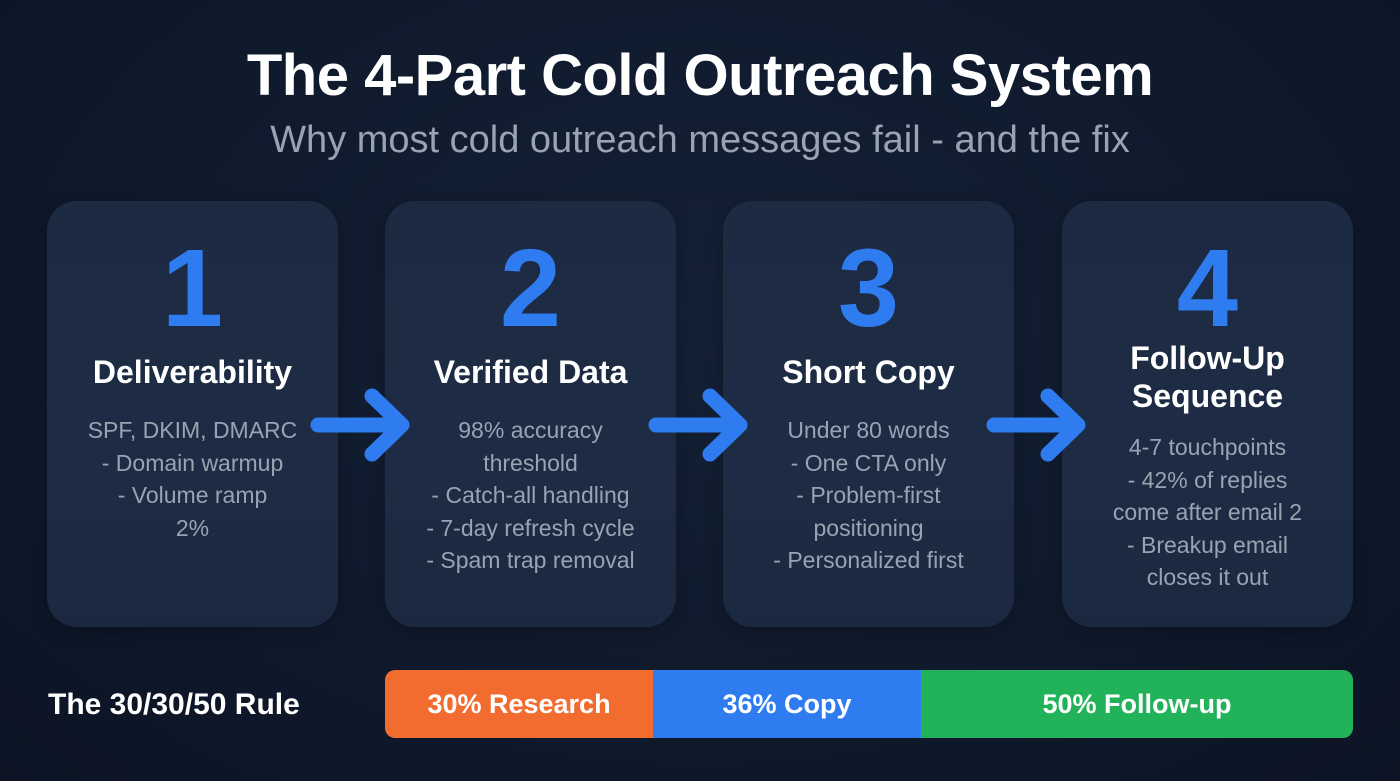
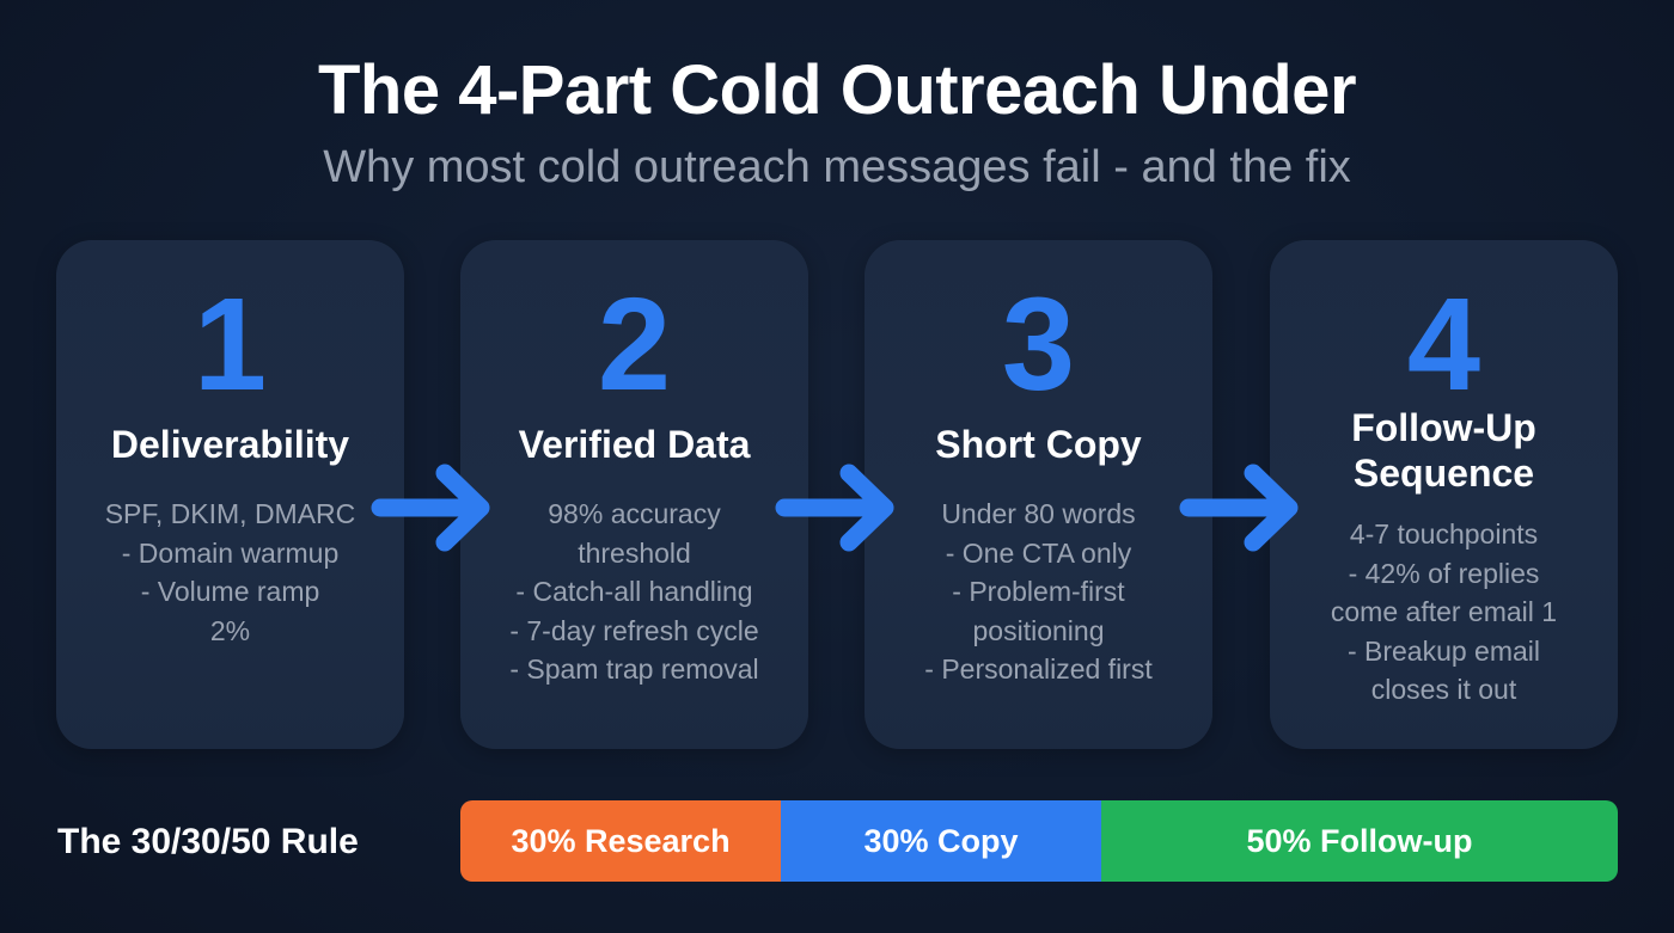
- The 4-Part Cold Outreach System
+ The 4-Part Cold Outreach Under
  Why most cold outreach messages fail - and the fix
  1
  Deliverability
  SPF, DKIM, DMARC
  - Domain warmup
  - Volume ramp
  2%
  2
  Verified Data
  98% accuracy
  threshold
  - Catch-all handling
  - 7-day refresh cycle
  - Spam trap removal
  3
  Short Copy
  Under 80 words
  - One CTA only
  - Problem-first
  positioning
  - Personalized first
  4
  Follow-Up
  Sequence
  4-7 touchpoints
  - 42% of replies
- come after email 2
+ come after email 1
  - Breakup email
  closes it out
  The 30/30/50 Rule
  30% Research
- 36% Copy
+ 30% Copy
  50% Follow-up
